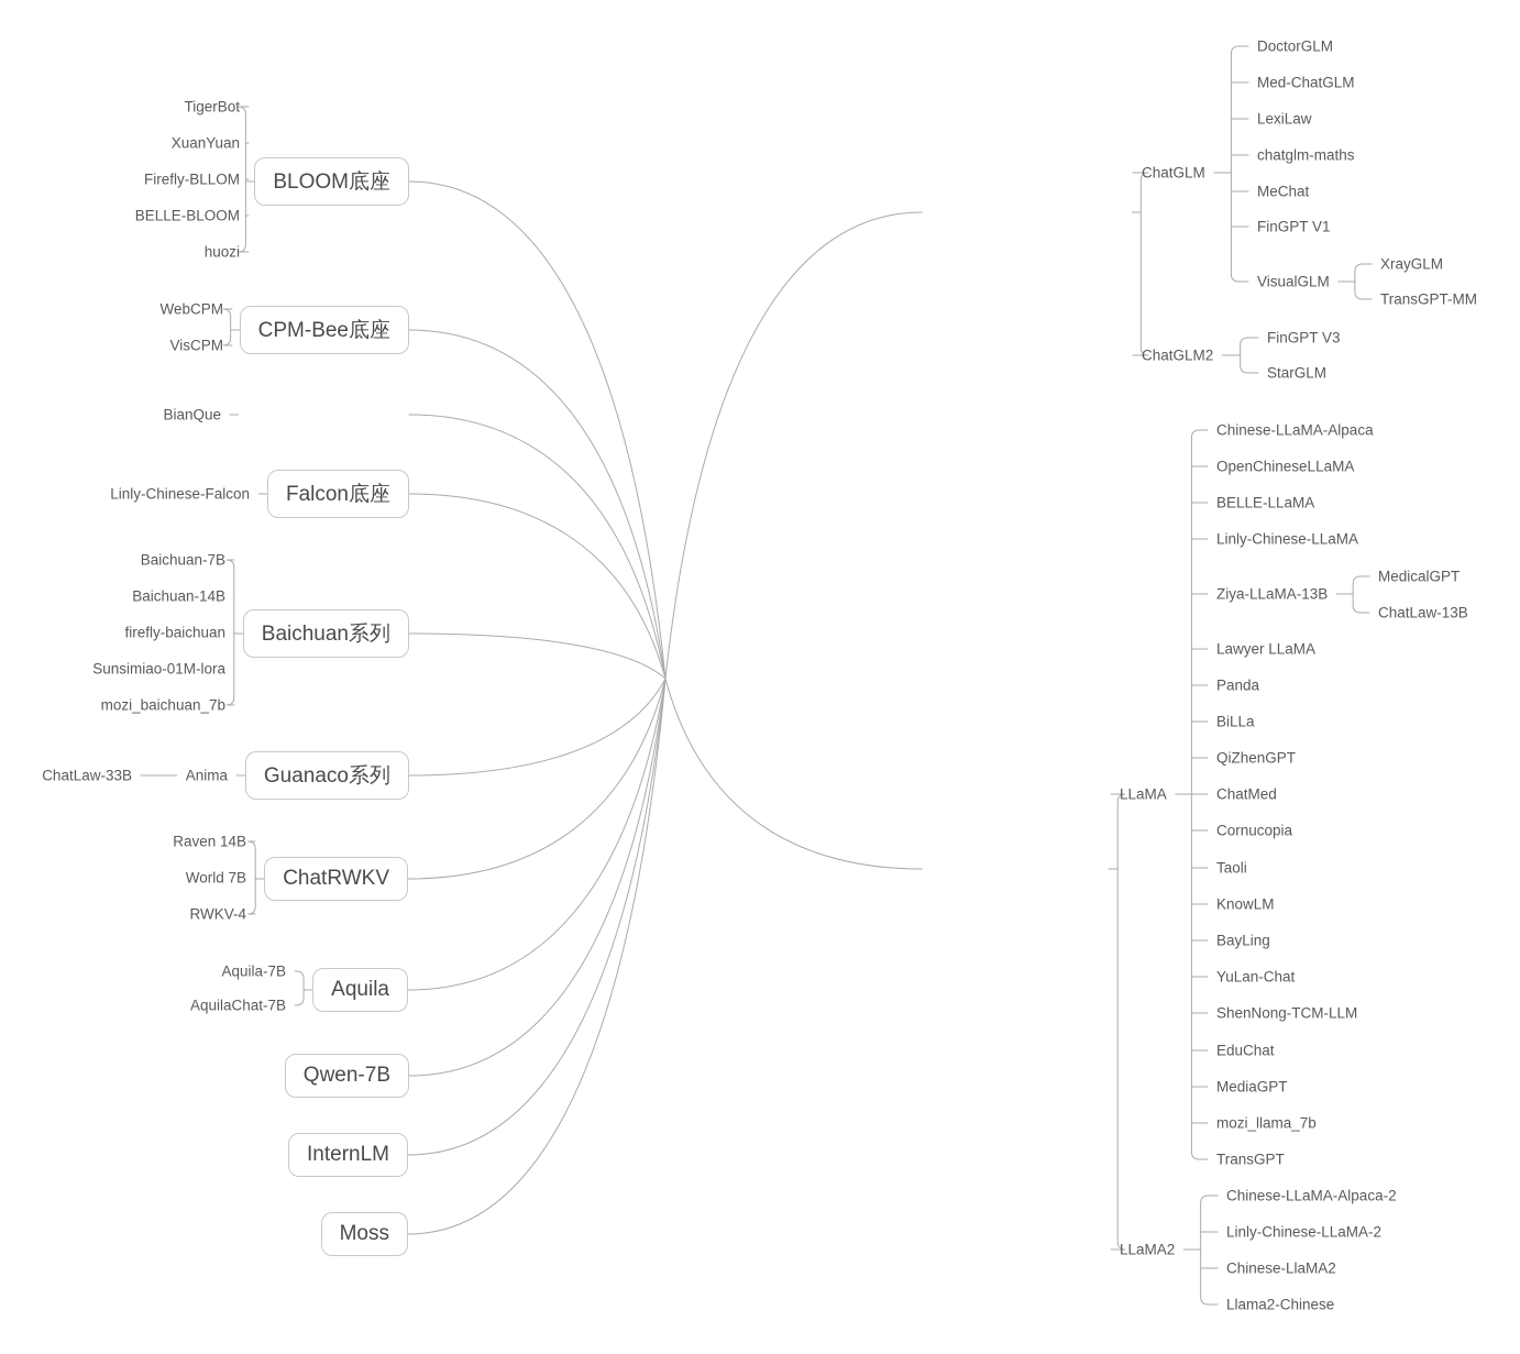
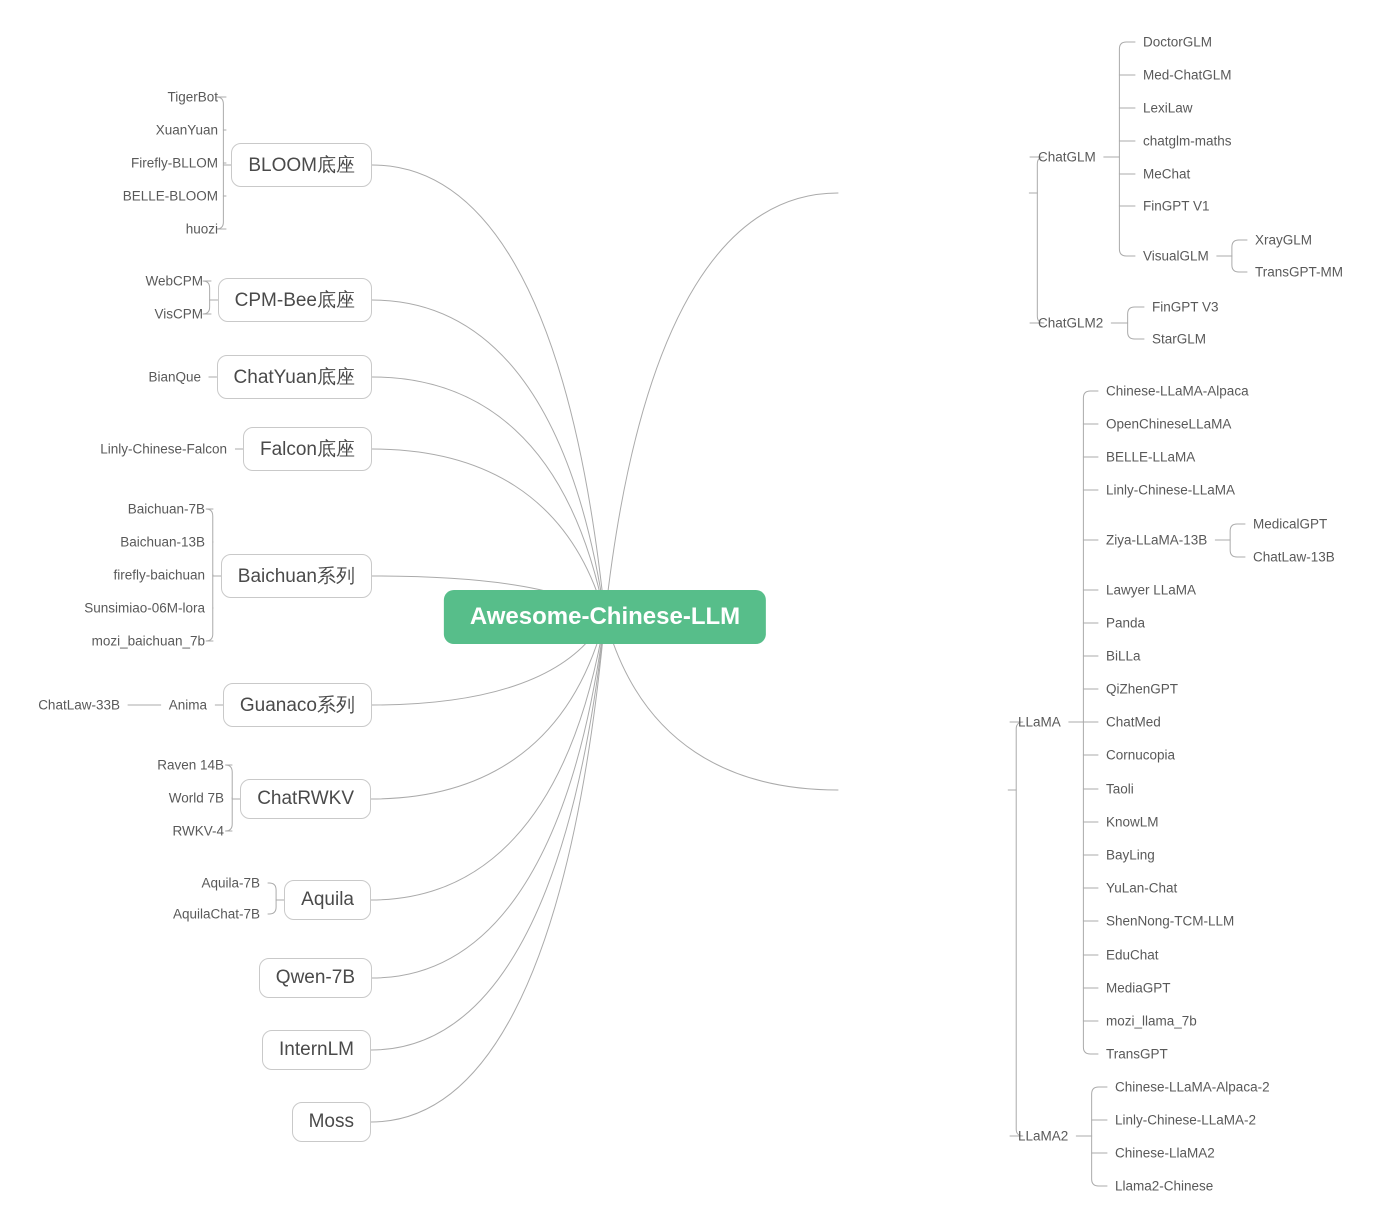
+ Awesome-Chinese-LLM
  BLOOM底座
  CPM-Bee底座
+ ChatYuan底座
  Falcon底座
  Baichuan系列
  Guanaco系列
  ChatRWKV
  Aquila
  Qwen-7B
  InternLM
  Moss
  TigerBot
  XuanYuan
  Firefly-BLLOM
  BELLE-BLOOM
  huozi
  WebCPM
  VisCPM
  BianQue
  Linly-Chinese-Falcon
  Baichuan-7B
- Baichuan-14B
+ Baichuan-13B
  firefly-baichuan
- Sunsimiao-01M-lora
+ Sunsimiao-06M-lora
  mozi_baichuan_7b
  Anima
  ChatLaw-33B
  Raven 14B
  World 7B
  RWKV-4
  Aquila-7B
  AquilaChat-7B
  ChatGLM
  ChatGLM2
  DoctorGLM
  Med-ChatGLM
  LexiLaw
  chatglm-maths
  MeChat
  FinGPT V1
  VisualGLM
  XrayGLM
  TransGPT-MM
  FinGPT V3
  StarGLM
  LLaMA
  LLaMA2
  Chinese-LLaMA-Alpaca
  OpenChineseLLaMA
  BELLE-LLaMA
  Linly-Chinese-LLaMA
  Ziya-LLaMA-13B
  MedicalGPT
  ChatLaw-13B
  Lawyer LLaMA
  Panda
  BiLLa
  QiZhenGPT
  ChatMed
  Cornucopia
  Taoli
  KnowLM
  BayLing
  YuLan-Chat
  ShenNong-TCM-LLM
  EduChat
  MediaGPT
  mozi_llama_7b
  TransGPT
  Chinese-LLaMA-Alpaca-2
  Linly-Chinese-LLaMA-2
  Chinese-LlaMA2
  Llama2-Chinese
